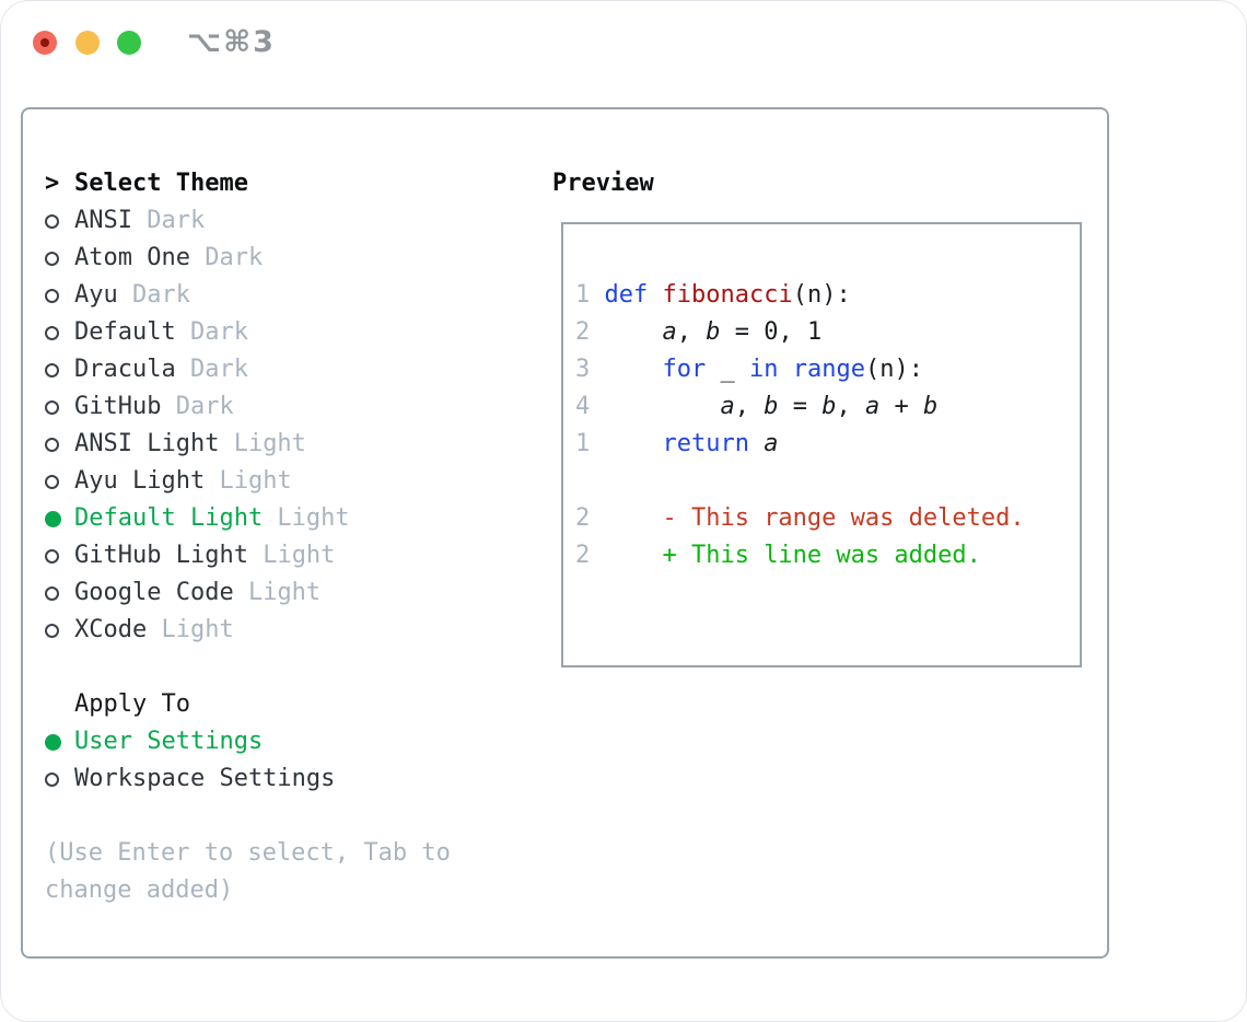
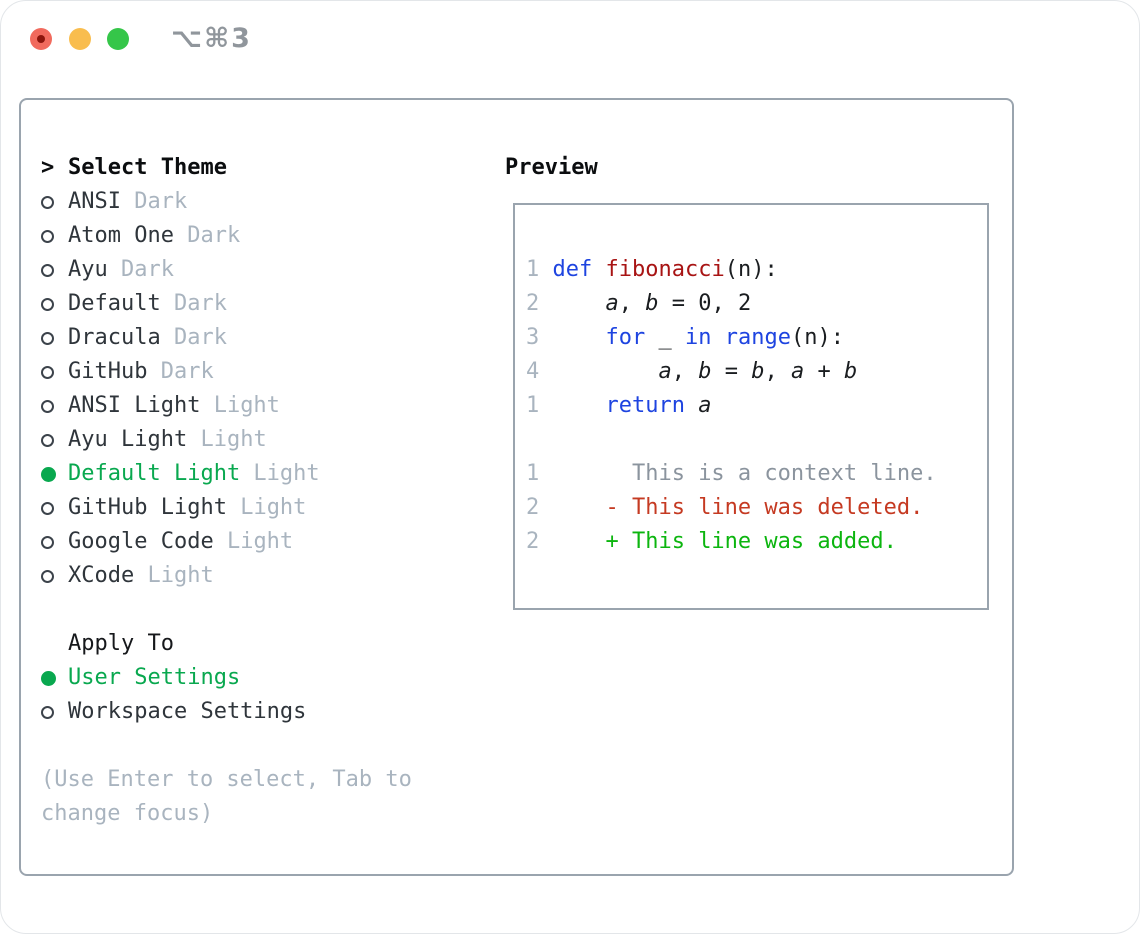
  ⌥⌘3
  >
  Select Theme
  ANSI
  Dark
  Atom One
  Dark
  Ayu
  Dark
  Default
  Dark
  Dracula
  Dark
  GitHub
  Dark
  ANSI Light
  Light
  Ayu Light
  Light
  Default Light
  Light
  GitHub Light
  Light
  Google Code
  Light
  XCode
  Light
  Apply To
  User Settings
  Workspace Settings
- (Use Enter to select, Tab to change added)
+ (Use Enter to select, Tab to change focus)
  Preview
  1 def fibonacci(n):
- 2 a, b = 0, 1
+ 2 a, b = 0, 2
  3 for _ in range(n):
  4 a, b = b, a + b
  1 return a
+ 1 This is a context line.
- 2 - This range was deleted.
+ 2 - This line was deleted.
  2 + This line was added.
